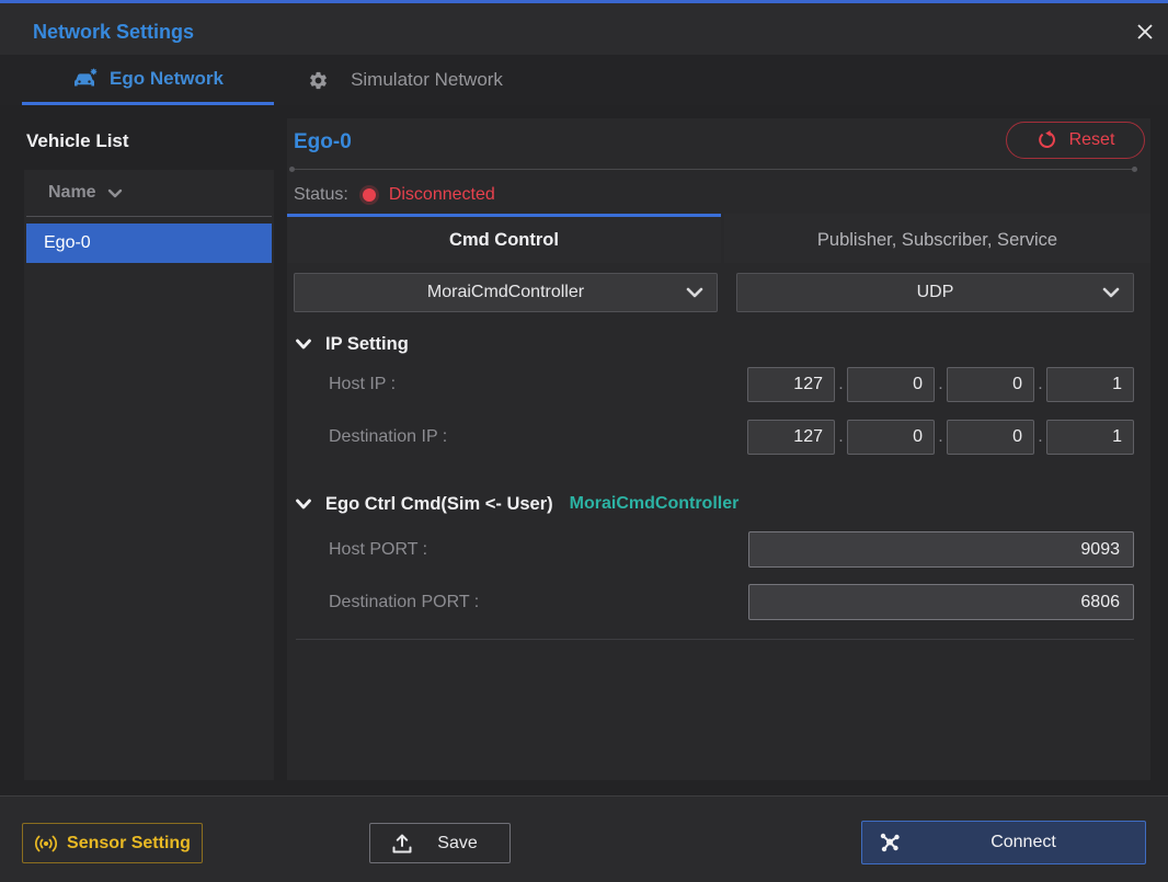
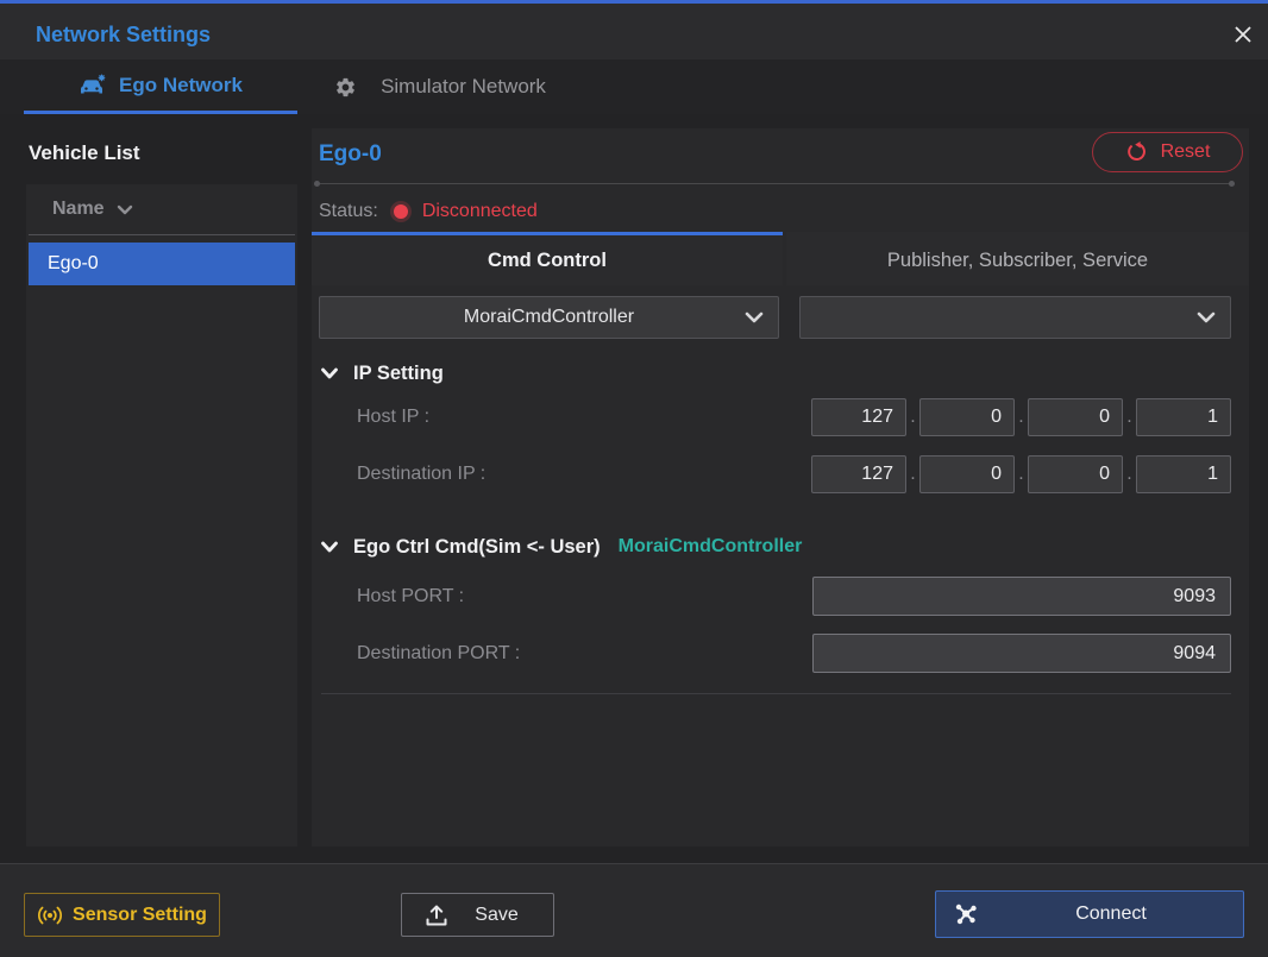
  Network Settings
  Ego Network
  Simulator Network
  Vehicle List
  Name
  Ego-0
  Ego-0
  Reset
  Status:
  Disconnected
  Cmd Control
  Publisher, Subscriber, Service
  MoraiCmdController
- UDP
  IP Setting
  Host IP :
  127
  .
  0
  .
  0
  .
  1
  Destination IP :
  127
  .
  0
  .
  0
  .
  1
  Ego Ctrl Cmd(Sim <- User)
  MoraiCmdController
  Host PORT :
  9093
  Destination PORT :
- 6806
+ 9094
  Sensor Setting
  Save
  Connect
